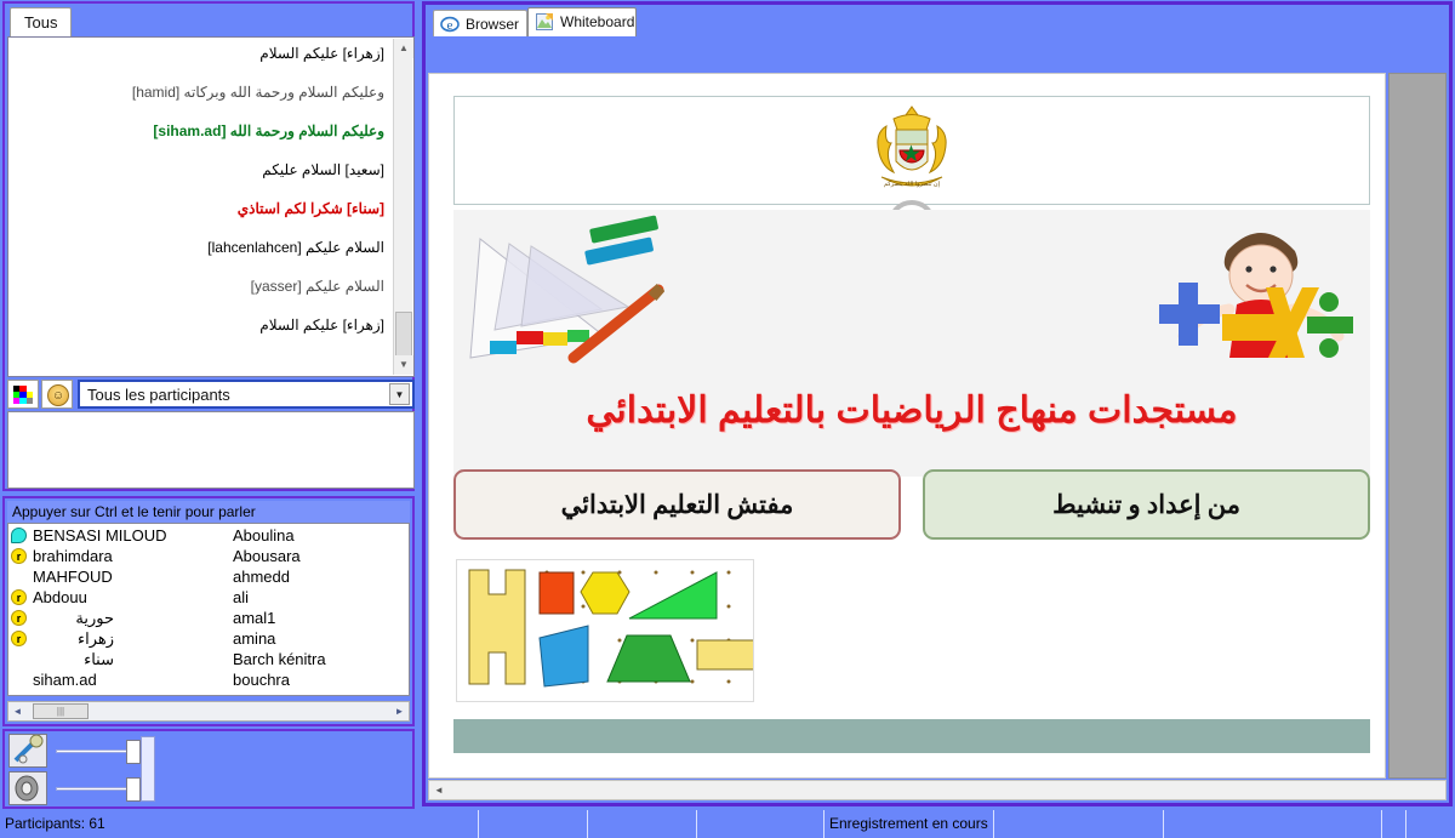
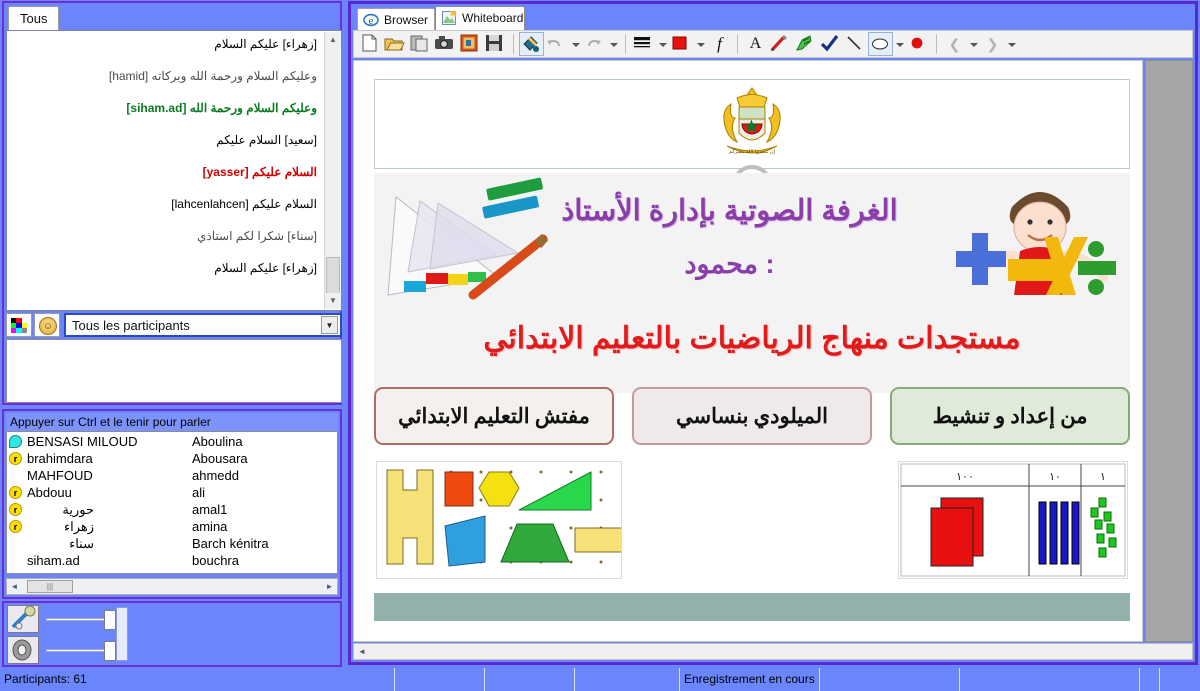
  Tous
  [زهراء] عليكم السلام
  وعليكم السلام ورحمة الله وبركاته [hamid]
  وعليكم السلام ورحمة الله [siham.ad]
  [سعيد] السلام عليكم
- [سناء] شكرا لكم استاذي
+ السلام عليكم [yasser]
  السلام عليكم [lahcenlahcen]
- السلام عليكم [yasser]
+ [سناء] شكرا لكم استاذي
  [زهراء] عليكم السلام
  ▲
  ▼
  ☺
  Tous les participants
  ▼
  Appuyer sur Ctrl et le tenir pour parler
  r
  BENSASI MILOUD
  r
  brahimdara
  MAHFOUD
  r
  Abdouu
  r
  حورية
  r
  زهراء
  سناء
  siham.ad
  Aboulina
  Abousara
  ahmedd
  ali
  amal1
  amina
  Barch kénitra
  bouchra
  ◄
  |||
  ►
  e
  Browser
  Whiteboard
+ f
+ A
+ ❮
+ ❯
+ الغرفة الصوتية بإدارة الأستاذ
+ : محمود
  مستجدات منهاج الرياضيات بالتعليم الابتدائي
  مفتش التعليم الابتدائي
+ الميلودي بنساسي
  من إعداد و تنشيط
+ ١٠٠
+ ١٠
+ ١
  ◄
  Participants: 61
  Enregistrement en cours
